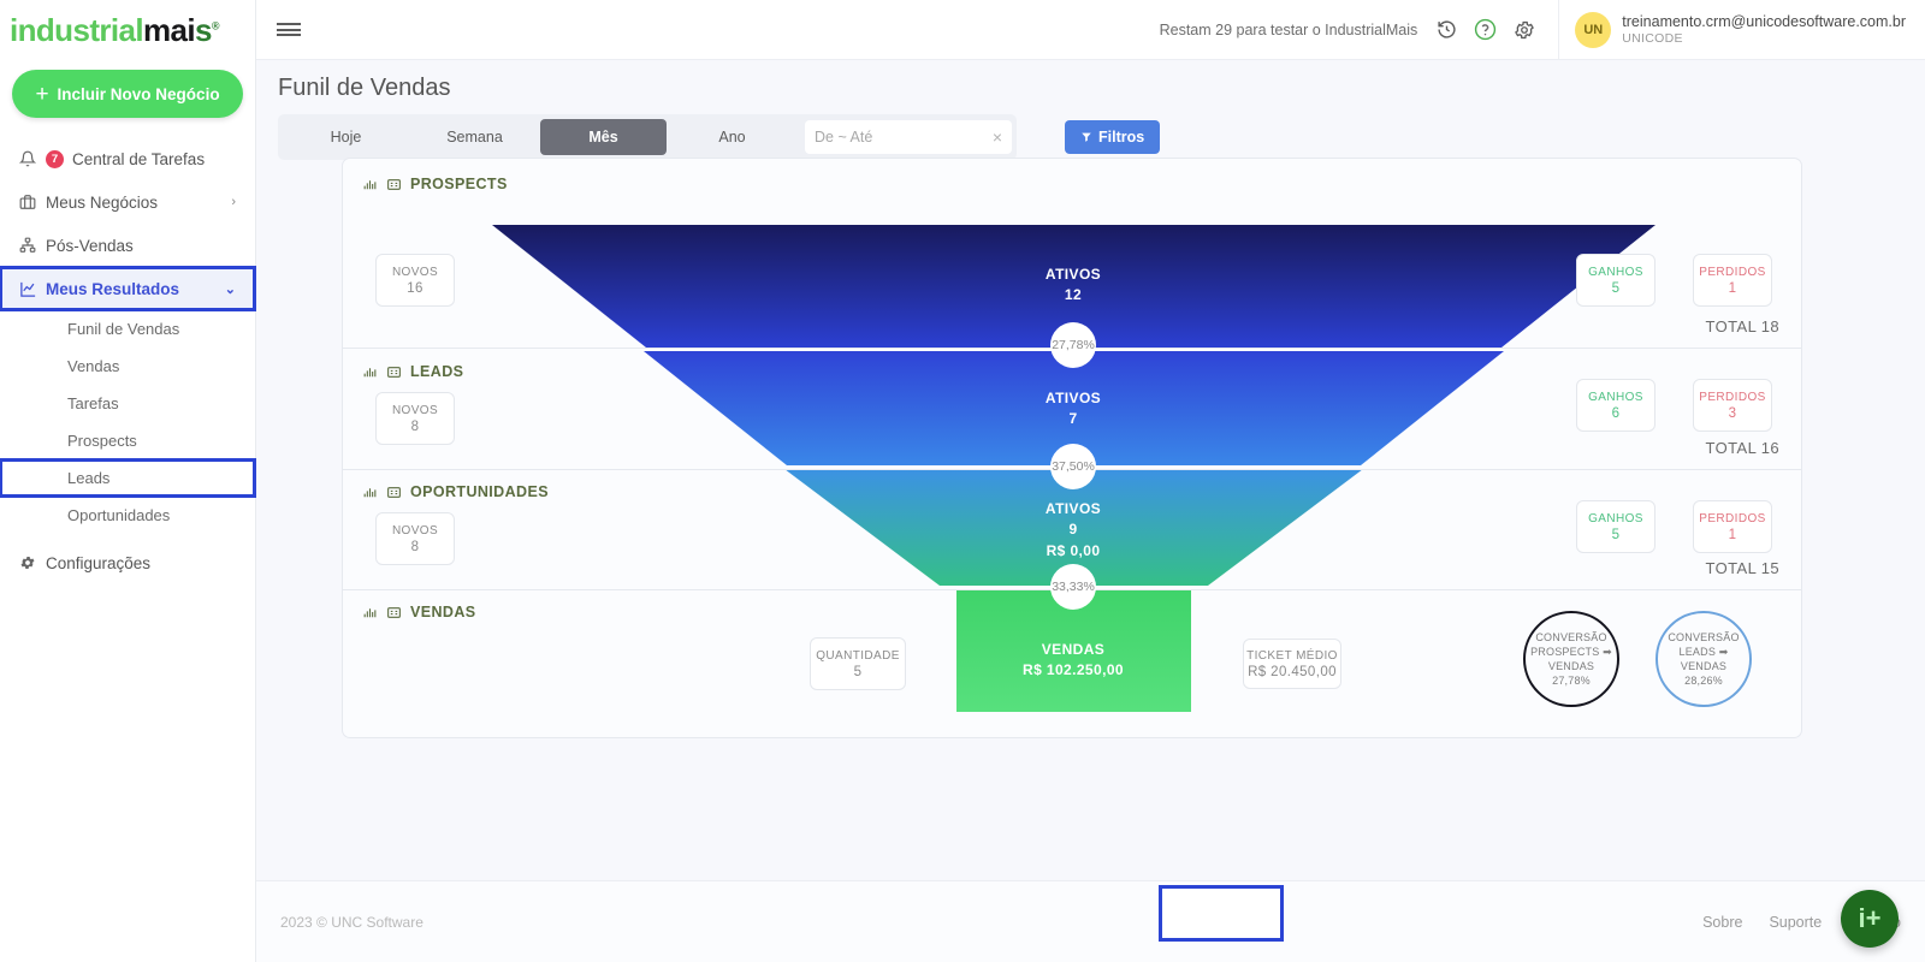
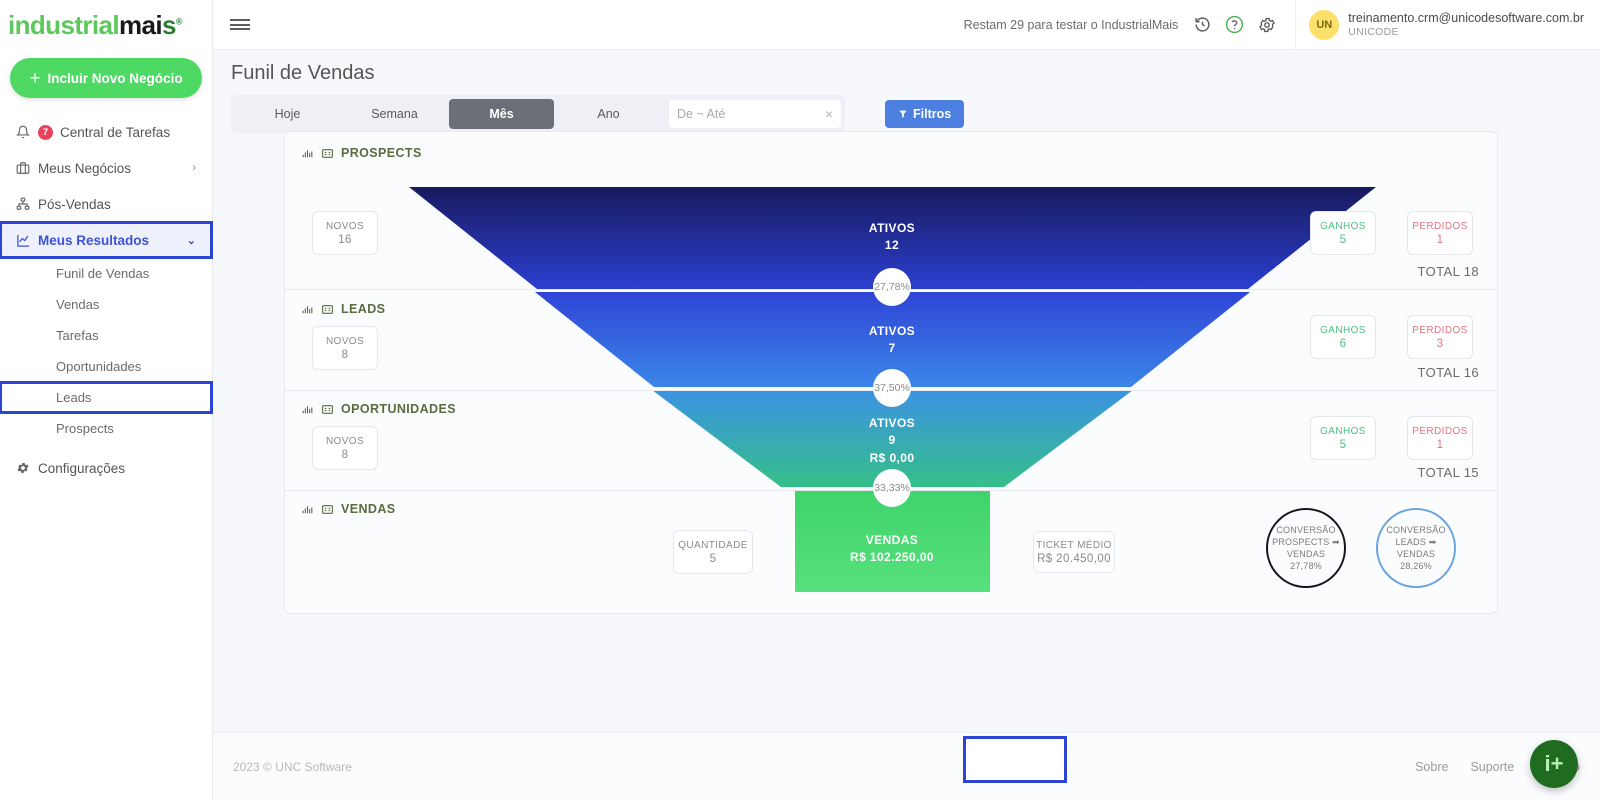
  industrialmais®
  +
  Incluir Novo Negócio
  7
  Central de Tarefas
  Meus Negócios
  ›
  Pós-Vendas
  Meus Resultados
  ⌄
  Funil de Vendas
  Vendas
  Tarefas
- Prospects
+ Oportunidades
  Leads
- Oportunidades
+ Prospects
  Configurações
  Restam 29 para testar o IndustrialMais
  UN
  treinamento.crm@unicodesoftware.com.br
  UNICODE
  Funil de Vendas
  Hoje
  Semana
  Mês
  Ano
  De ~ Até
  ×
  Filtros
  PROSPECTS
  NOVOS
  16
  ATIVOS
  12
  GANHOS
  5
  PERDIDOS
  1
  TOTAL 18
  27,78%
  LEADS
  NOVOS
  8
  ATIVOS
  7
  GANHOS
  6
  PERDIDOS
  3
  TOTAL 16
  37,50%
  OPORTUNIDADES
  NOVOS
  8
  ATIVOS
  9
  R$ 0,00
  GANHOS
  5
  PERDIDOS
  1
  TOTAL 15
  33,33%
  VENDAS
  QUANTIDADE
  5
  VENDAS
  R$ 102.250,00
  TICKET MÉDIO
  R$ 20.450,00
  CONVERSÃO
  PROSPECTS ➡
  VENDAS
  27,78%
  CONVERSÃO
  LEADS ➡
  VENDAS
  28,26%
  2023 © UNC Software
  Sobre
  Suporte
  i+
